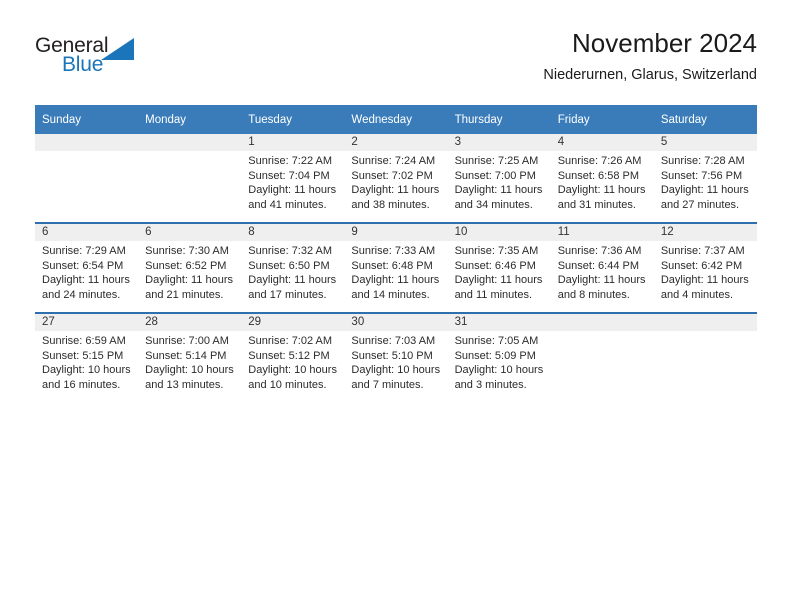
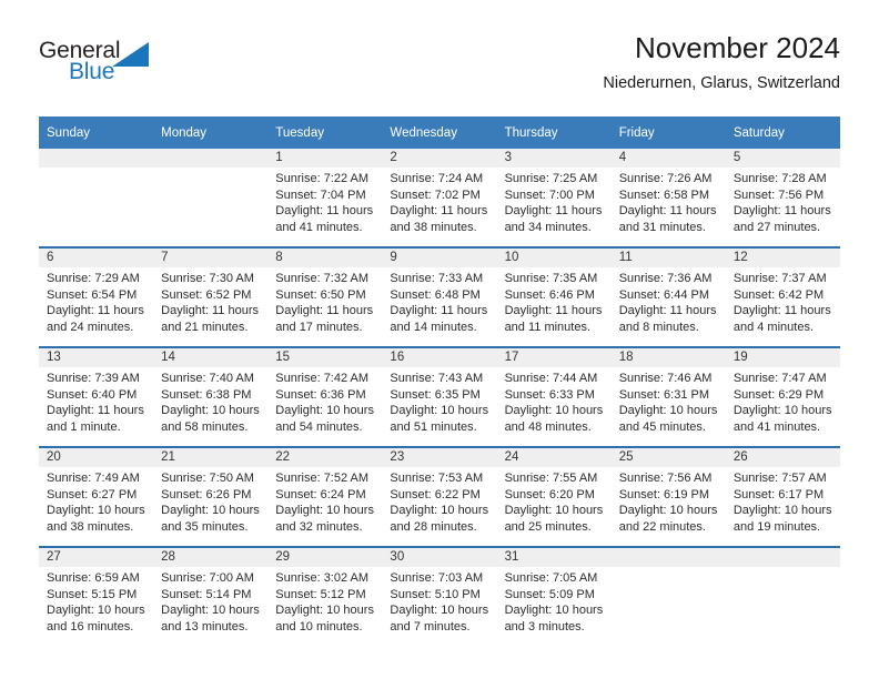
  General
  Blue
  November 2024
  Niederurnen, Glarus, Switzerland
  Sunday	Monday	Tuesday	Wednesday	Thursday	Friday	Saturday
  		1Sunrise: 7:22 AMSunset: 7:04 PMDaylight: 11 hoursand 41 minutes.	2Sunrise: 7:24 AMSunset: 7:02 PMDaylight: 11 hoursand 38 minutes.	3Sunrise: 7:25 AMSunset: 7:00 PMDaylight: 11 hoursand 34 minutes.	4Sunrise: 7:26 AMSunset: 6:58 PMDaylight: 11 hoursand 31 minutes.	5Sunrise: 7:28 AMSunset: 7:56 PMDaylight: 11 hoursand 27 minutes.
- 6Sunrise: 7:29 AMSunset: 6:54 PMDaylight: 11 hoursand 24 minutes.	6Sunrise: 7:30 AMSunset: 6:52 PMDaylight: 11 hoursand 21 minutes.	8Sunrise: 7:32 AMSunset: 6:50 PMDaylight: 11 hoursand 17 minutes.	9Sunrise: 7:33 AMSunset: 6:48 PMDaylight: 11 hoursand 14 minutes.	10Sunrise: 7:35 AMSunset: 6:46 PMDaylight: 11 hoursand 11 minutes.	11Sunrise: 7:36 AMSunset: 6:44 PMDaylight: 11 hoursand 8 minutes.	12Sunrise: 7:37 AMSunset: 6:42 PMDaylight: 11 hoursand 4 minutes.
+ 6Sunrise: 7:29 AMSunset: 6:54 PMDaylight: 11 hoursand 24 minutes.	7Sunrise: 7:30 AMSunset: 6:52 PMDaylight: 11 hoursand 21 minutes.	8Sunrise: 7:32 AMSunset: 6:50 PMDaylight: 11 hoursand 17 minutes.	9Sunrise: 7:33 AMSunset: 6:48 PMDaylight: 11 hoursand 14 minutes.	10Sunrise: 7:35 AMSunset: 6:46 PMDaylight: 11 hoursand 11 minutes.	11Sunrise: 7:36 AMSunset: 6:44 PMDaylight: 11 hoursand 8 minutes.	12Sunrise: 7:37 AMSunset: 6:42 PMDaylight: 11 hoursand 4 minutes.
+ 13Sunrise: 7:39 AMSunset: 6:40 PMDaylight: 11 hoursand 1 minute.	14Sunrise: 7:40 AMSunset: 6:38 PMDaylight: 10 hoursand 58 minutes.	15Sunrise: 7:42 AMSunset: 6:36 PMDaylight: 10 hoursand 54 minutes.	16Sunrise: 7:43 AMSunset: 6:35 PMDaylight: 10 hoursand 51 minutes.	17Sunrise: 7:44 AMSunset: 6:33 PMDaylight: 10 hoursand 48 minutes.	18Sunrise: 7:46 AMSunset: 6:31 PMDaylight: 10 hoursand 45 minutes.	19Sunrise: 7:47 AMSunset: 6:29 PMDaylight: 10 hoursand 41 minutes.
+ 20Sunrise: 7:49 AMSunset: 6:27 PMDaylight: 10 hoursand 38 minutes.	21Sunrise: 7:50 AMSunset: 6:26 PMDaylight: 10 hoursand 35 minutes.	22Sunrise: 7:52 AMSunset: 6:24 PMDaylight: 10 hoursand 32 minutes.	23Sunrise: 7:53 AMSunset: 6:22 PMDaylight: 10 hoursand 28 minutes.	24Sunrise: 7:55 AMSunset: 6:20 PMDaylight: 10 hoursand 25 minutes.	25Sunrise: 7:56 AMSunset: 6:19 PMDaylight: 10 hoursand 22 minutes.	26Sunrise: 7:57 AMSunset: 6:17 PMDaylight: 10 hoursand 19 minutes.
- 27Sunrise: 6:59 AMSunset: 5:15 PMDaylight: 10 hoursand 16 minutes.	28Sunrise: 7:00 AMSunset: 5:14 PMDaylight: 10 hoursand 13 minutes.	29Sunrise: 7:02 AMSunset: 5:12 PMDaylight: 10 hoursand 10 minutes.	30Sunrise: 7:03 AMSunset: 5:10 PMDaylight: 10 hoursand 7 minutes.	31Sunrise: 7:05 AMSunset: 5:09 PMDaylight: 10 hoursand 3 minutes.
+ 27Sunrise: 6:59 AMSunset: 5:15 PMDaylight: 10 hoursand 16 minutes.	28Sunrise: 7:00 AMSunset: 5:14 PMDaylight: 10 hoursand 13 minutes.	29Sunrise: 3:02 AMSunset: 5:12 PMDaylight: 10 hoursand 10 minutes.	30Sunrise: 7:03 AMSunset: 5:10 PMDaylight: 10 hoursand 7 minutes.	31Sunrise: 7:05 AMSunset: 5:09 PMDaylight: 10 hoursand 3 minutes.
